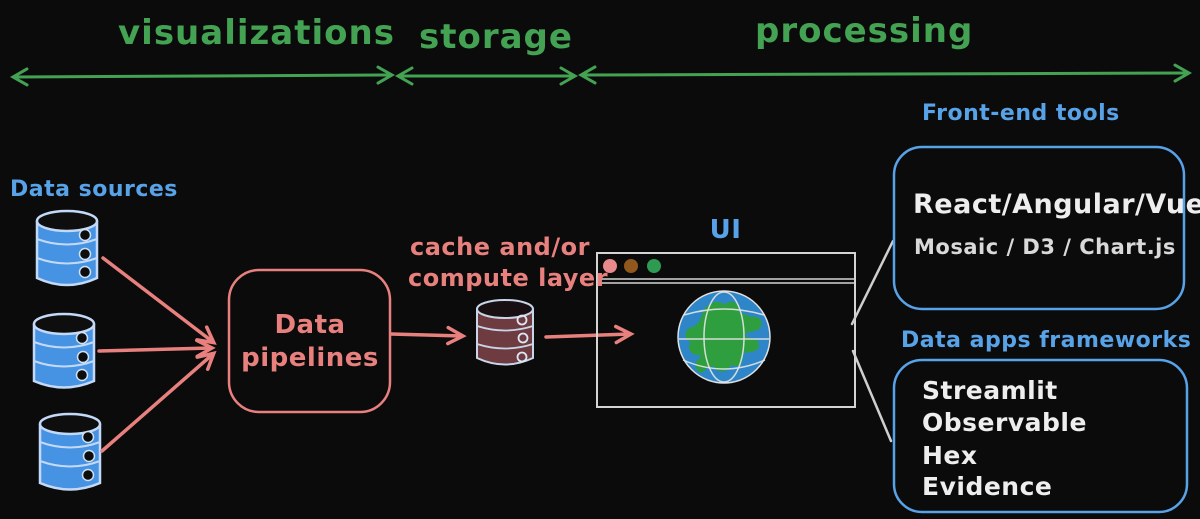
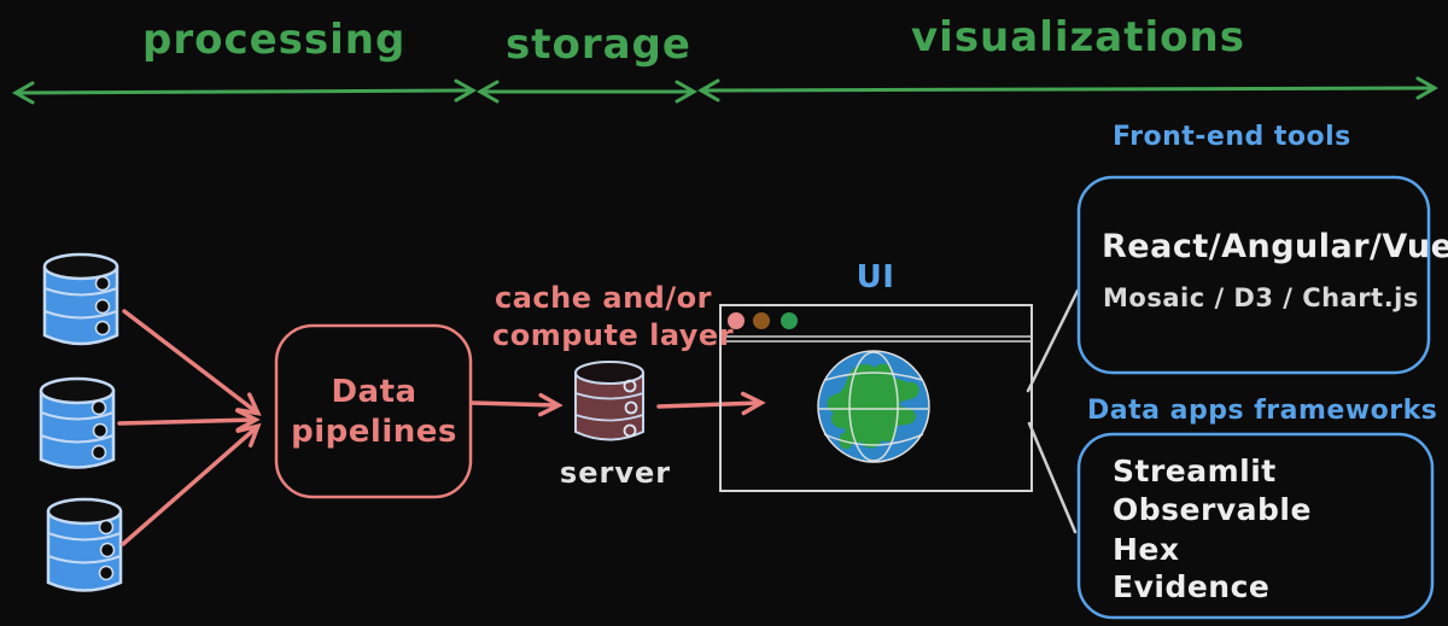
- visualizations
+ processing
  storage
- processing
+ visualizations
- Data sources
  Data
  pipelines
  cache and/or
  compute layer
+ server
  UI
  Front-end tools
  React/Angular/Vue
  Mosaic / D3 / Chart.js
  Data apps frameworks
  Streamlit
  Observable
  Hex
  Evidence
